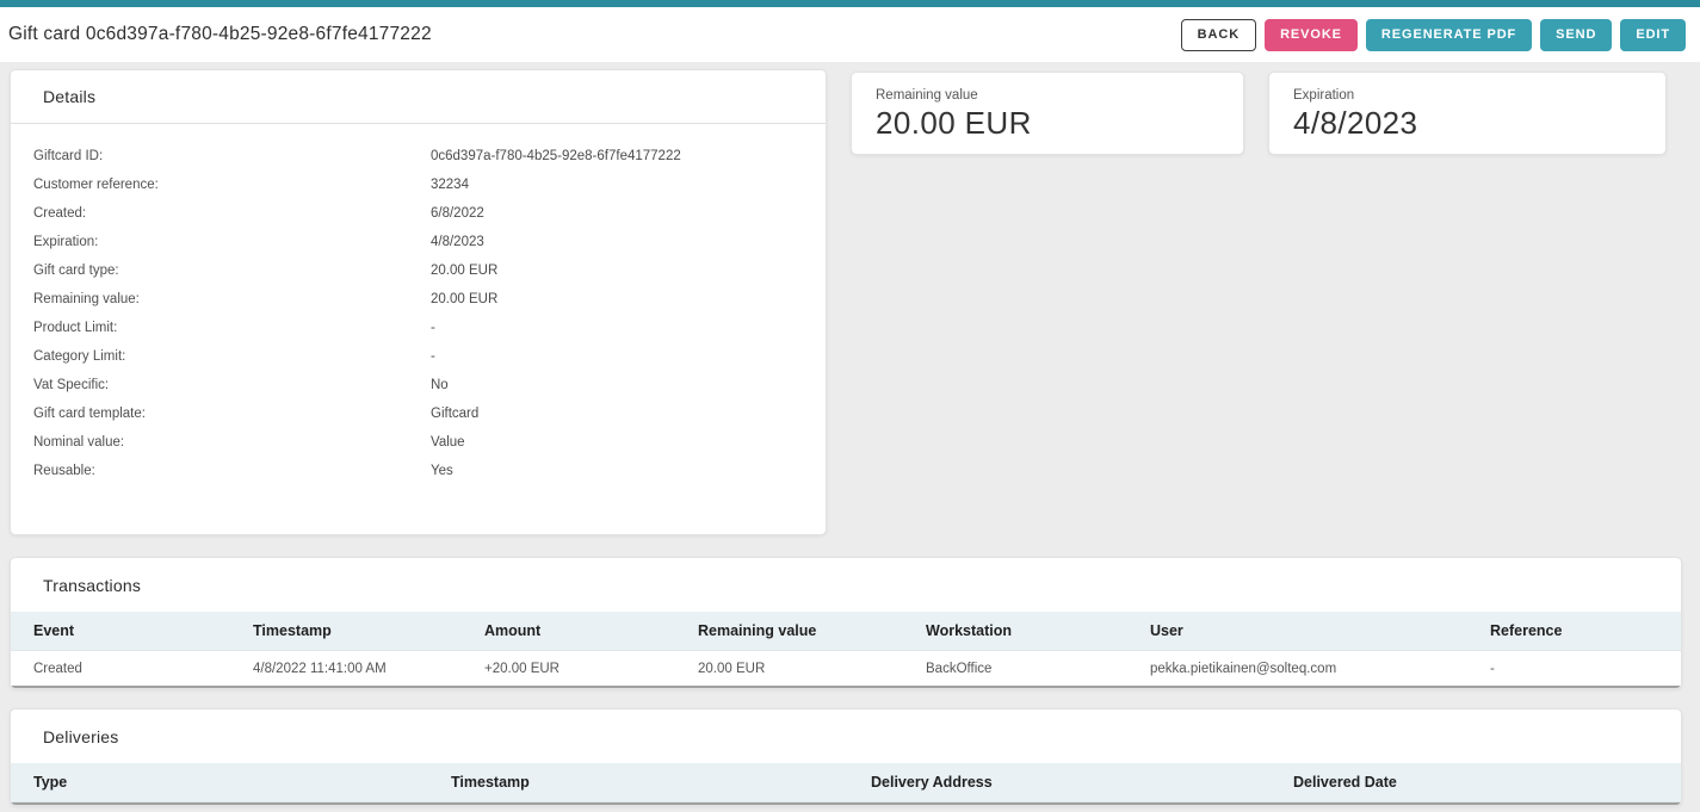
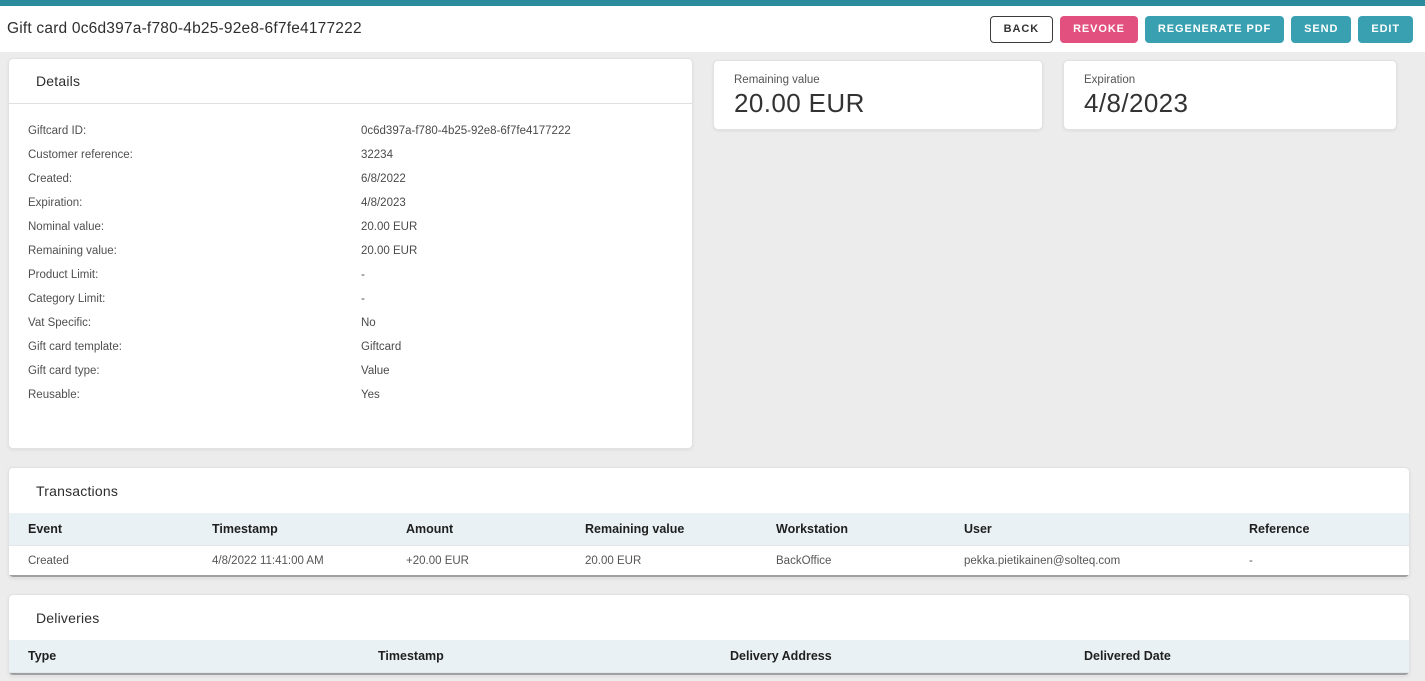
  Gift card 0c6d397a-f780-4b25-92e8-6f7fe4177222
  BACK
  REVOKE
  REGENERATE PDF
  SEND
  EDIT
  Details
  Giftcard ID:
  0c6d397a-f780-4b25-92e8-6f7fe4177222
  Customer reference:
  32234
  Created:
  6/8/2022
  Expiration:
  4/8/2023
- Gift card type:
+ Nominal value:
  20.00 EUR
  Remaining value:
  20.00 EUR
  Product Limit:
  -
  Category Limit:
  -
  Vat Specific:
  No
  Gift card template:
  Giftcard
- Nominal value:
+ Gift card type:
  Value
  Reusable:
  Yes
  Remaining value
  20.00 EUR
  Expiration
  4/8/2023
  Transactions
  Event
  Timestamp
  Amount
  Remaining value
  Workstation
  User
  Reference
  Created
  4/8/2022 11:41:00 AM
  +20.00 EUR
  20.00 EUR
  BackOffice
  pekka.pietikainen@solteq.com
  -
  Deliveries
  Type
  Timestamp
  Delivery Address
  Delivered Date
